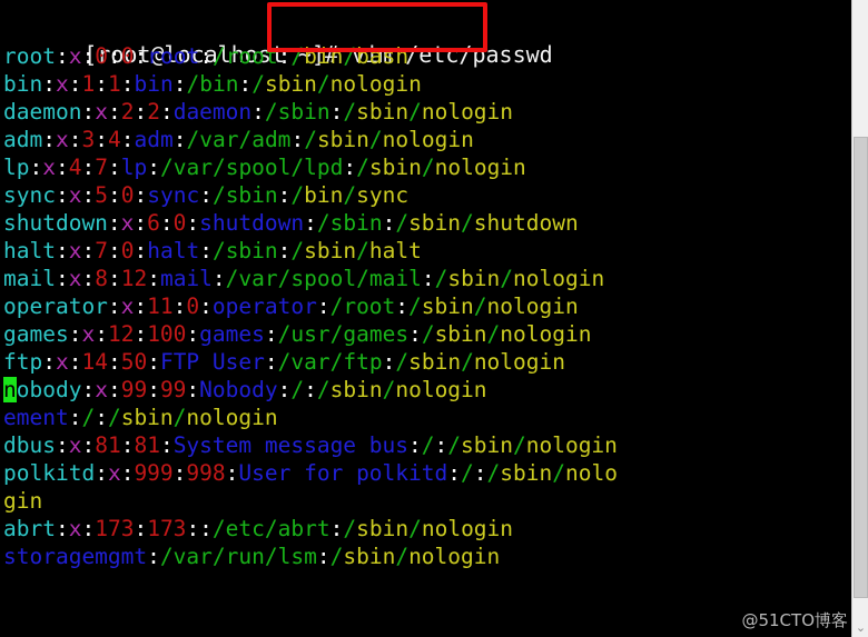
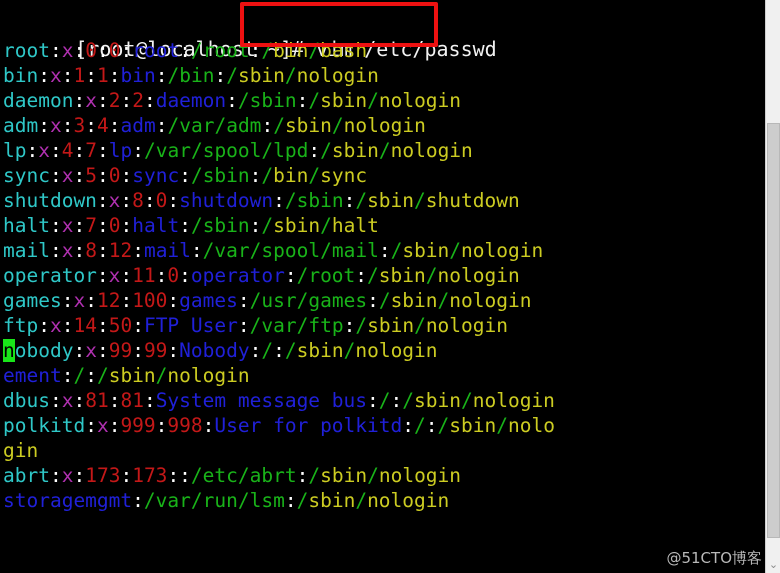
  [root@localhost ~]# vim /etc/passwd
  root:x:0:0:root:/root:/bin/bash
  bin:x:1:1:bin:/bin:/sbin/nologin
  daemon:x:2:2:daemon:/sbin:/sbin/nologin
  adm:x:3:4:adm:/var/adm:/sbin/nologin
  lp:x:4:7:lp:/var/spool/lpd:/sbin/nologin
  sync:x:5:0:sync:/sbin:/bin/sync
- shutdown:x:6:0:shutdown:/sbin:/sbin/shutdown
+ shutdown:x:8:0:shutdown:/sbin:/sbin/shutdown
  halt:x:7:0:halt:/sbin:/sbin/halt
  mail:x:8:12:mail:/var/spool/mail:/sbin/nologin
  operator:x:11:0:operator:/root:/sbin/nologin
  games:x:12:100:games:/usr/games:/sbin/nologin
  ftp:x:14:50:FTP User:/var/ftp:/sbin/nologin
  nobody:x:99:99:Nobody:/:/sbin/nologin
  ement:/:/sbin/nologin
  dbus:x:81:81:System message bus:/:/sbin/nologin
  polkitd:x:999:998:User for polkitd:/:/sbin/nolo
  gin
  abrt:x:173:173::/etc/abrt:/sbin/nologin
  storagemgmt:/var/run/lsm:/sbin/nologin
  ⌄
  @51CTO博客
